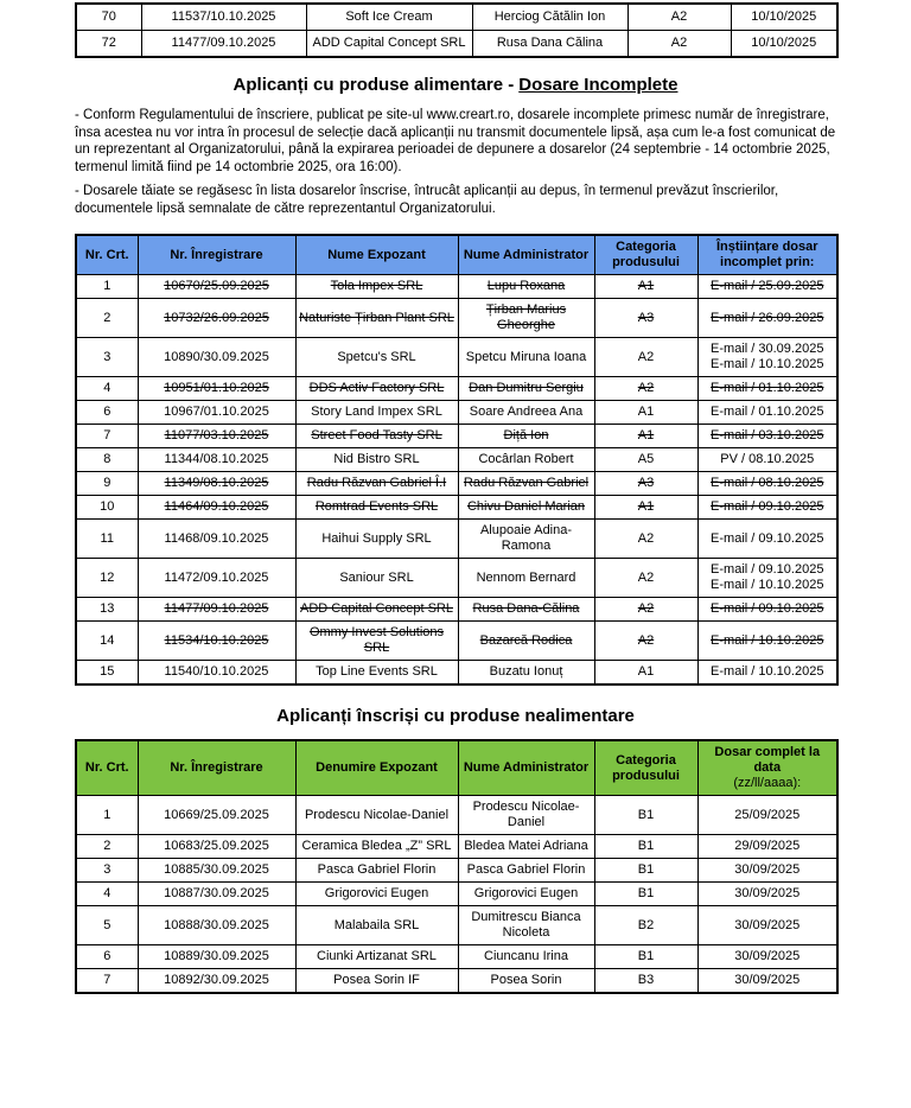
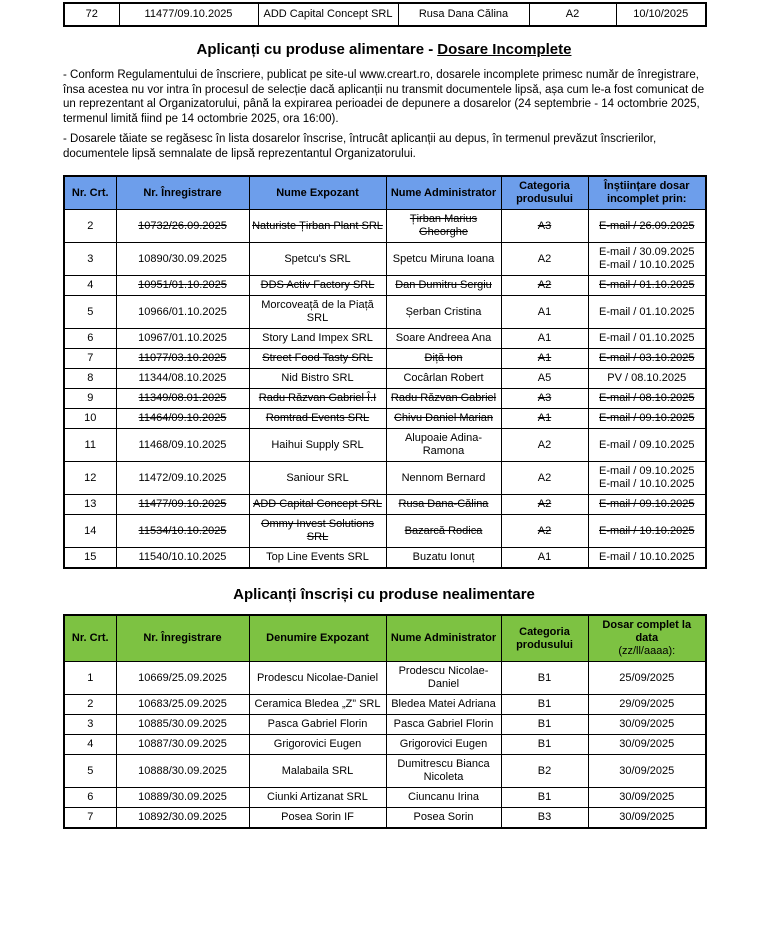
- 70	11537/10.10.2025	Soft Ice Cream	Herciog Cătălin Ion	A2	10/10/2025
  72	11477/09.10.2025	ADD Capital Concept SRL	Rusa Dana Călina	A2	10/10/2025
  Aplicanți cu produse alimentare - Dosare Incomplete
  - Conform Regulamentului de înscriere, publicat pe site-ul www.creart.ro, dosarele incomplete primesc număr de înregistrare, însa acestea nu vor intra în procesul de selecție dacă aplicanții nu transmit documentele lipsă, așa cum le-a fost comunicat de un reprezentant al Organizatorului, până la expirarea perioadei de depunere a dosarelor (24 septembrie - 14 octombrie 2025, termenul limită fiind pe 14 octombrie 2025, ora 16:00).
- - Dosarele tăiate se regăsesc în lista dosarelor înscrise, întrucât aplicanții au depus, în termenul prevăzut înscrierilor, documentele lipsă semnalate de către reprezentantul Organizatorului.
+ - Dosarele tăiate se regăsesc în lista dosarelor înscrise, întrucât aplicanții au depus, în termenul prevăzut înscrierilor, documentele lipsă semnalate de lipsă reprezentantul Organizatorului.
  Nr. Crt.	Nr. Înregistrare	Nume Expozant	Nume Administrator	Categoria produsului	Înștiințare dosar incomplet prin:
- 1	10670/25.09.2025	Tola Impex SRL	Lupu Roxana	A1	E-mail / 25.09.2025
  2	10732/26.09.2025	Naturiste Țirban Plant SRL	Țirban Marius Gheorghe	A3	E-mail / 26.09.2025
  3	10890/30.09.2025	Spetcu's SRL	Spetcu Miruna Ioana	A2	E-mail / 30.09.2025E-mail / 10.10.2025
  4	10951/01.10.2025	DDS Activ Factory SRL	Dan Dumitru Sergiu	A2	E-mail / 01.10.2025
+ 5	10966/01.10.2025	Morcoveață de la Piață SRL	Șerban Cristina	A1	E-mail / 01.10.2025
  6	10967/01.10.2025	Story Land Impex SRL	Soare Andreea Ana	A1	E-mail / 01.10.2025
  7	11077/03.10.2025	Street Food Tasty SRL	Diță Ion	A1	E-mail / 03.10.2025
  8	11344/08.10.2025	Nid Bistro SRL	Cocârlan Robert	A5	PV / 08.10.2025
- 9	11349/08.10.2025	Radu Răzvan Gabriel Î.I	Radu Răzvan Gabriel	A3	E-mail / 08.10.2025
+ 9	11349/08.01.2025	Radu Răzvan Gabriel Î.I	Radu Răzvan Gabriel	A3	E-mail / 08.10.2025
  10	11464/09.10.2025	Romtrad Events SRL	Chivu Daniel Marian	A1	E-mail / 09.10.2025
  11	11468/09.10.2025	Haihui Supply SRL	Alupoaie Adina-Ramona	A2	E-mail / 09.10.2025
  12	11472/09.10.2025	Saniour SRL	Nennom Bernard	A2	E-mail / 09.10.2025E-mail / 10.10.2025
  13	11477/09.10.2025	ADD Capital Concept SRL	Rusa Dana-Călina	A2	E-mail / 09.10.2025
  14	11534/10.10.2025	Ommy Invest Solutions SRL	Bazarcă Rodica	A2	E-mail / 10.10.2025
  15	11540/10.10.2025	Top Line Events SRL	Buzatu Ionuț	A1	E-mail / 10.10.2025
  Aplicanți înscriși cu produse nealimentare
  Nr. Crt.	Nr. Înregistrare	Denumire Expozant	Nume Administrator	Categoria produsului	Dosar complet la data(zz/ll/aaaa):
  1	10669/25.09.2025	Prodescu Nicolae-Daniel	Prodescu Nicolae-Daniel	B1	25/09/2025
  2	10683/25.09.2025	Ceramica Bledea „Z” SRL	Bledea Matei Adriana	B1	29/09/2025
  3	10885/30.09.2025	Pasca Gabriel Florin	Pasca Gabriel Florin	B1	30/09/2025
  4	10887/30.09.2025	Grigorovici Eugen	Grigorovici Eugen	B1	30/09/2025
  5	10888/30.09.2025	Malabaila SRL	Dumitrescu Bianca Nicoleta	B2	30/09/2025
  6	10889/30.09.2025	Ciunki Artizanat SRL	Ciuncanu Irina	B1	30/09/2025
  7	10892/30.09.2025	Posea Sorin IF	Posea Sorin	B3	30/09/2025
